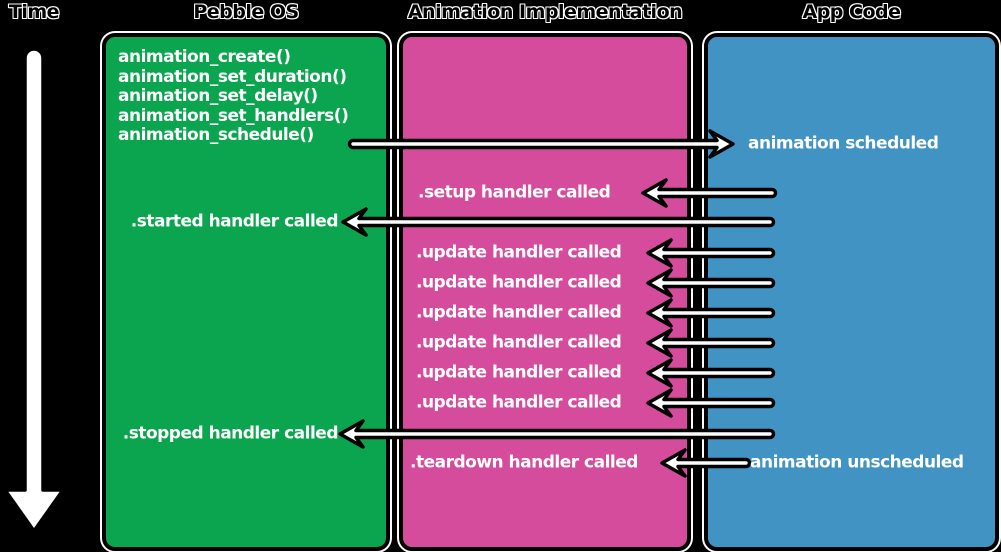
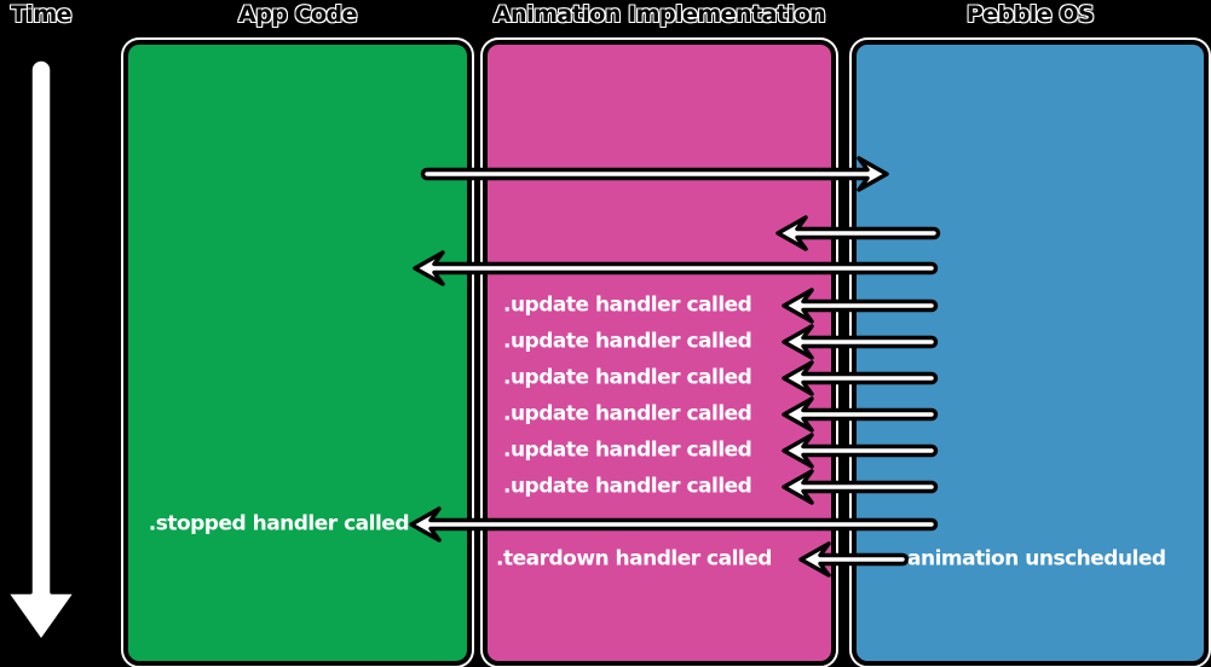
  Time
- Pebble OS
+ App Code
  Animation Implementation
- App Code
+ Pebble OS
- animation_create()
- animation_set_duration()
- animation_set_delay()
- animation_set_handlers()
- animation_schedule()
- animation scheduled
- .setup handler called
- .started handler called
  .update handler called
  .update handler called
  .update handler called
  .update handler called
  .update handler called
  .update handler called
  .stopped handler called
  .teardown handler called
  animation unscheduled
